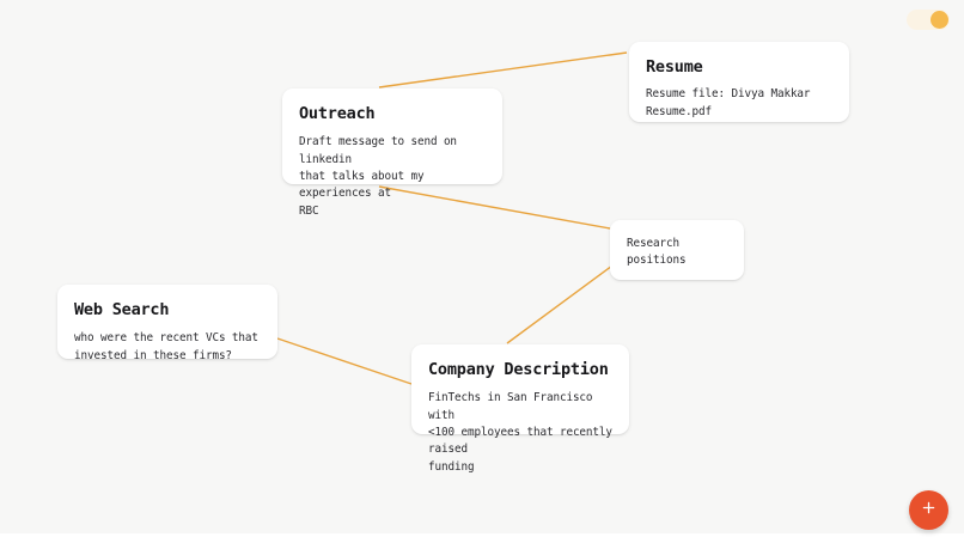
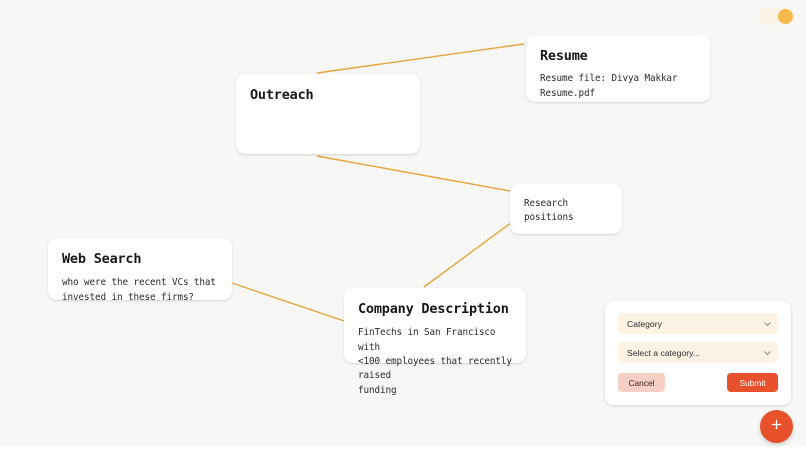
  Outreach
- Draft message to send on linkedin
- that talks about my experiences at
- RBC
  Resume
  Resume file: Divya Makkar
  Resume.pdf
  Research positions
  Web Search
  who were the recent VCs that
  invested in these firms?
  Company Description
  FinTechs in San Francisco with
  <100 employees that recently raised
  funding
+ Category
+ Select a category...
+ Cancel
+ Submit
